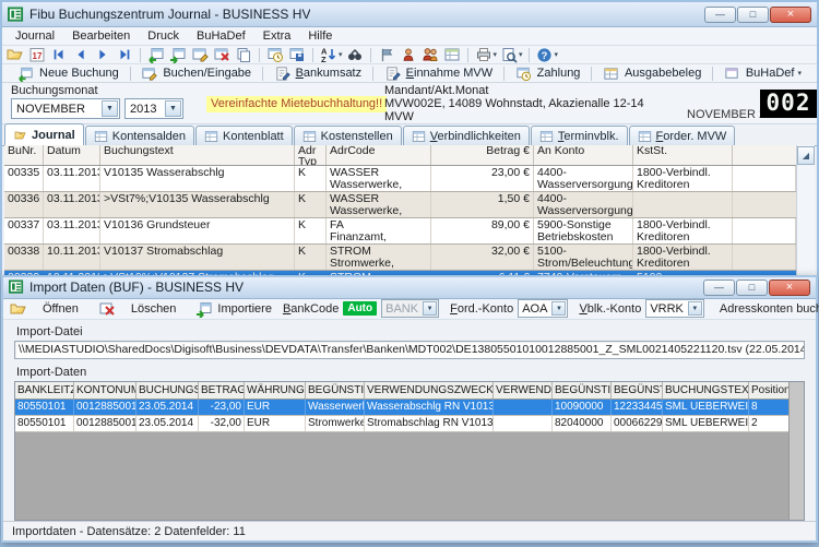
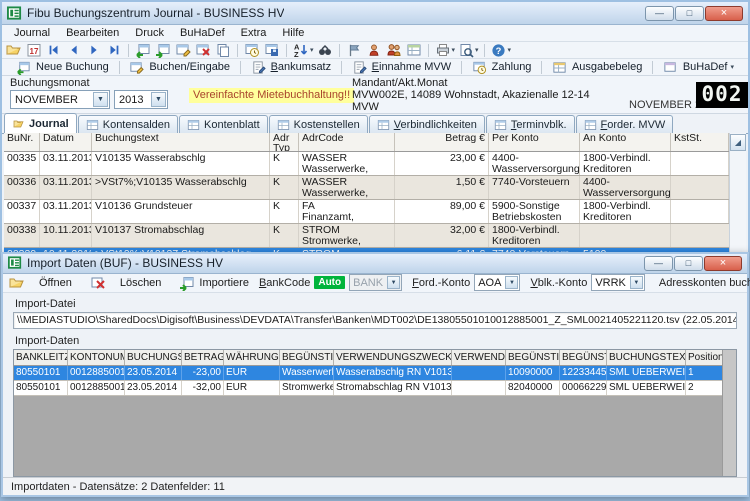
  Fibu Buchungszentrum Journal - BUSINESS HV
  —
  □
  ×
  Journal
  Bearbeiten
  Druck
  BuHaDef
  Extra
  Hilfe
  17
  A
  Z
  ?
  Neue Buchung
  Buchen/Eingabe
  Bankumsatz
  Einnahme MVW
  Zahlung
  Ausgabebeleg
  BuHaDef
  Buchungsmonat
  NOVEMBER
  2013
  Vereinfachte Mietebuchhaltung!!
  Mandant/Akt.Monat
  MVW002E, 14089 Wohnstadt, Akazienalle 12-14
  MVW
  002
  Journal
  Kontensalden
  Kontenblatt
  Kostenstellen
  Verbindlichkeiten
  Terminvblk.
  Forder. MVW
  BuNr.
  Datum
  Buchungstext
  Adr
  Typ
  AdrCode
  Betrag €
+ Per Konto
  An Konto
  KstSt.
  00335
  03.11.2013
  V10135 Wasserabschlg
  K
  WASSER
  Wasserwerke,
  23,00 €
  4400-Wasserversorgung
  1800-Verbindl.
  Kreditoren
  00336
  03.11.2013
  >VSt7%;V10135 Wasserabschlg
  K
  WASSER
  Wasserwerke,
  1,50 €
+ 7740-Vorsteuern
  4400-Wasserversorgung
  00337
  03.11.2013
  V10136 Grundsteuer
  K
  FA
  Finanzamt,
  89,00 €
  5900-Sonstige
  Betriebskosten
  1800-Verbindl.
  Kreditoren
  00338
  10.11.2013
  V10137 Stromabschlag
  K
  STROM
  Stromwerke,
  32,00 €
- 5100-Strom/Beleuchtung
  1800-Verbindl.
  Kreditoren
  ◢
  Import Daten (BUF) - BUSINESS HV
  —
  □
  ×
  Öffnen
  Löschen
  Importiere
  BankCode
  Auto
  BANK
  Ford.-Konto
  AOA
  Vblk.-Konto
  VRRK
  Adresskonten buc
  Import-Datei
  \\MEDIASTUDIO\SharedDocs\Digisoft\Business\DEVDATA\Transfer\Banken\MDT002\DE13805501010012885001_Z_SML0021405221120.tsv (22.05.2014
  Import-Daten
  BANKLEITZ
  KONTONUM
  BUCHUNGS
  BETRAG
  WÄHRUNG
  BEGÜNSTI
  VERWENDUNGSZWECK
  VERWEND
  BEGÜNSTI
  BUCHUNGSTEX
  80550101
  0012885001
  23.05.2014
  -23,00
  EUR
  Wasserwer
  Wasserabschlg RN V1013
  10090000
  12233445
  SML UEBERWEI
- 8
+ 1
  80550101
  0012885001
  23.05.2014
  -32,00
  EUR
  Stromwerke
  Stromabschlag RN V1013
  82040000
  00066229
  SML UEBERWEI
  2
  Importdaten - Datensätze: 2 Datenfelder: 11
